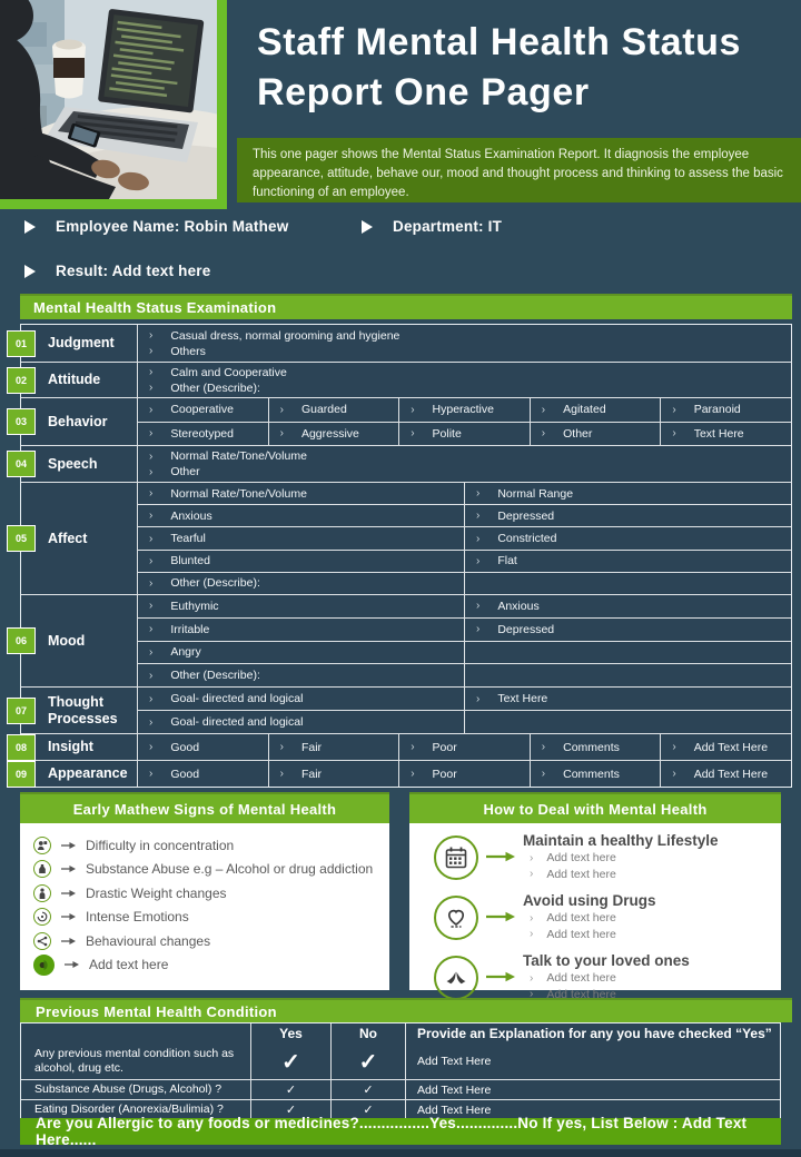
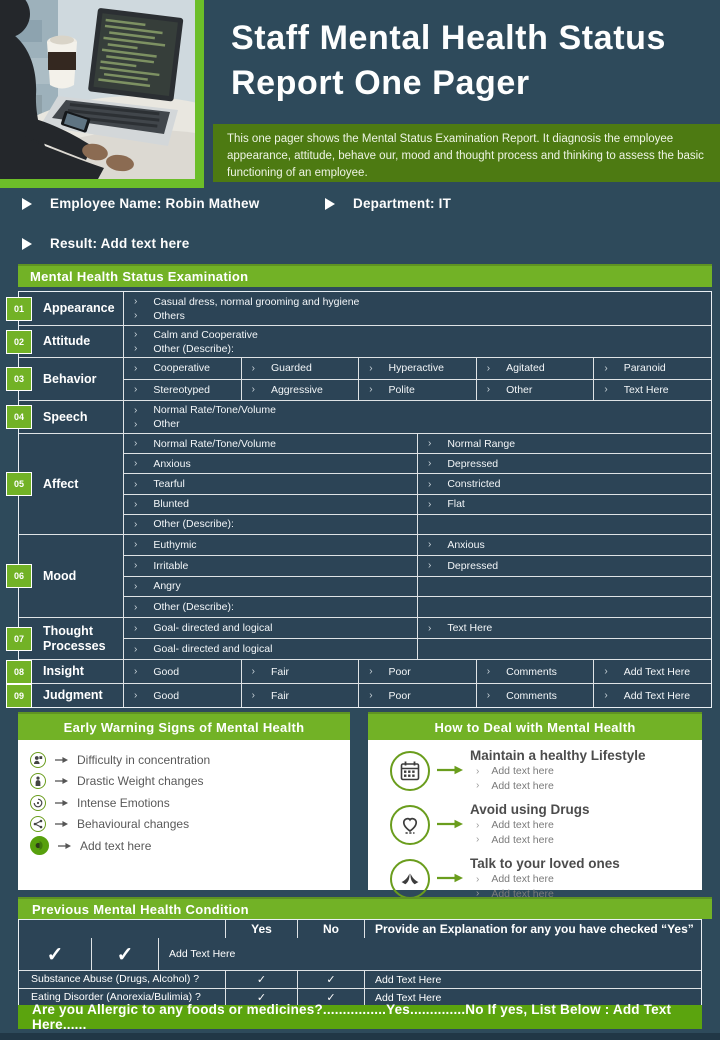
  Staff Mental Health Status
  Report One Pager
  This one pager shows the Mental Status Examination Report. It diagnosis the employee appearance, attitude, behave our, mood and thought process and thinking to assess the basic functioning of an employee.
  Employee Name: Robin Mathew
  Department: IT
  Result: Add text here
  Mental Health Status Examination
  01
- Judgment
+ Appearance
  ›
  Casual dress, normal grooming and hygiene
  ›
  Others
  02
  Attitude
  ›
  Calm and Cooperative
  ›
  Other (Describe):
  03
  Behavior
  ›
  Cooperative
  ›
  Guarded
  ›
  Hyperactive
  ›
  Agitated
  ›
  Paranoid
  ›
  Stereotyped
  ›
  Aggressive
  ›
  Polite
  ›
  Other
  ›
  Text Here
  04
  Speech
  ›
  Normal Rate/Tone/Volume
  ›
  Other
  05
  Affect
  ›
  Normal Rate/Tone/Volume
  ›
  Normal Range
  ›
  Anxious
  ›
  Depressed
  ›
  Tearful
  ›
  Constricted
  ›
  Blunted
  ›
  Flat
  ›
  Other (Describe):
  06
  Mood
  ›
  Euthymic
  ›
  Anxious
  ›
  Irritable
  ›
  Depressed
  ›
  Angry
  ›
  Other (Describe):
  07
  Thought Processes
  ›
  Goal- directed and logical
  ›
  Text Here
  ›
  Goal- directed and logical
  08
  Insight
  ›
  Good
  ›
  Fair
  ›
  Poor
  ›
  Comments
  ›
  Add Text Here
  09
- Appearance
+ Judgment
  ›
  Good
  ›
  Fair
  ›
  Poor
  ›
  Comments
  ›
  Add Text Here
- Early Mathew Signs of Mental Health
+ Early Warning Signs of Mental Health
  Difficulty in concentration
- Substance Abuse e.g – Alcohol or drug addiction
  Drastic Weight changes
  Intense Emotions
  Behavioural changes
  Add text here
  How to Deal with Mental Health
  Maintain a healthy Lifestyle
  ›
  Add text here
  ›
  Add text here
  Avoid using Drugs
  ›
  Add text here
  ›
  Add text here
  Talk to your loved ones
  ›
  Add text here
  ›
  Add text here
  Previous Mental Health Condition
  Yes
  No
  Provide an Explanation for any you have checked “Yes”
- Any previous mental condition such as alcohol, drug etc.
  ✓
  ✓
  Add Text Here
  Substance Abuse (Drugs, Alcohol) ?
  ✓
  ✓
  Add Text Here
  Eating Disorder (Anorexia/Bulimia) ?
  ✓
  ✓
  Add Text Here
  Are you Allergic to any foods or medicines?................Yes..............No If yes, List Below : Add Text Here......
